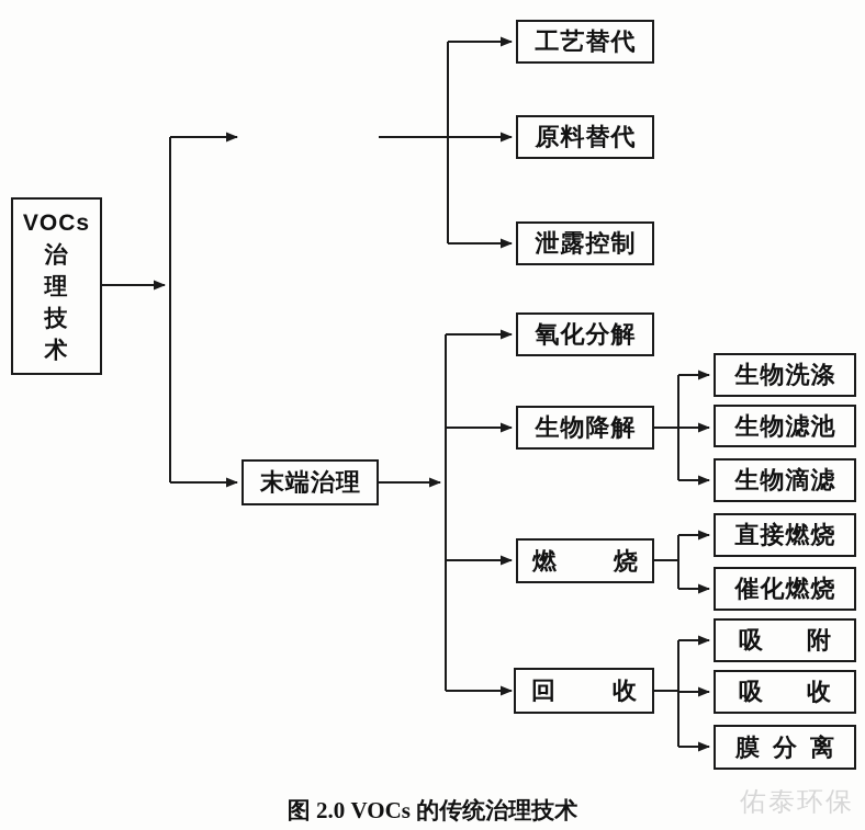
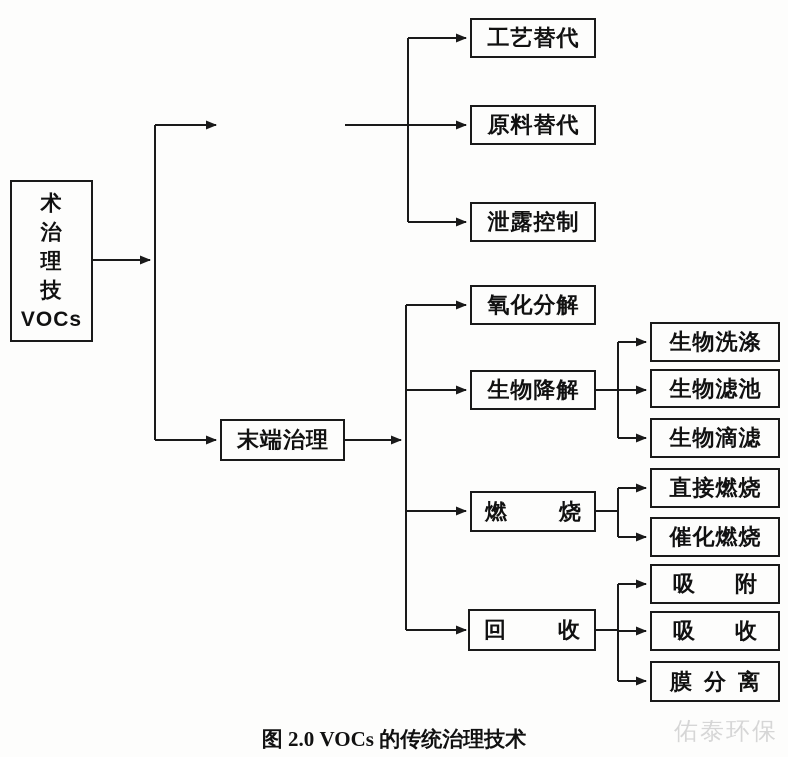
- VOCs
+ 术
  治
  理
  技
- 术
+ VOCs
  末端治理
  工艺替代
  原料替代
  泄露控制
  氧化分解
  生物降解
  燃烧
  回收
  生物洗涤
  生物滤池
  生物滴滤
  直接燃烧
  催化燃烧
  吸附
  吸收
  膜分离
  图 2.0 VOCs 的传统治理技术
  佑泰环保
